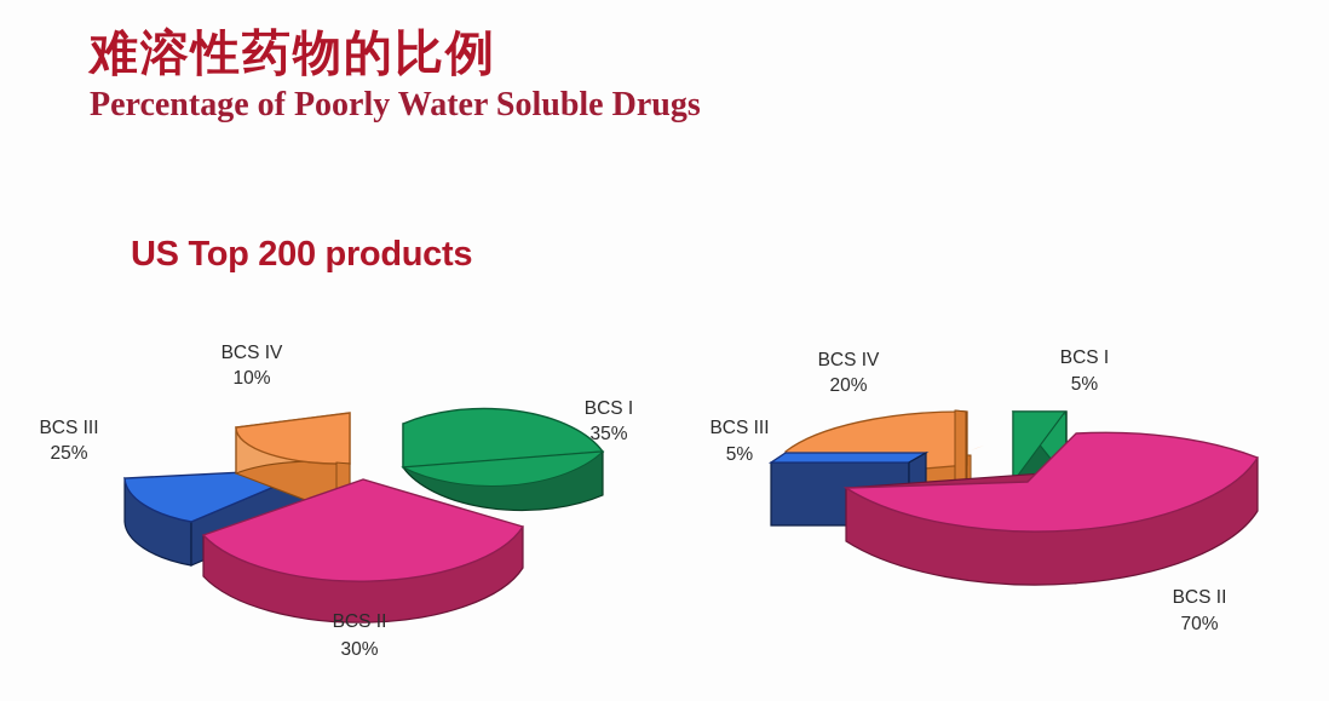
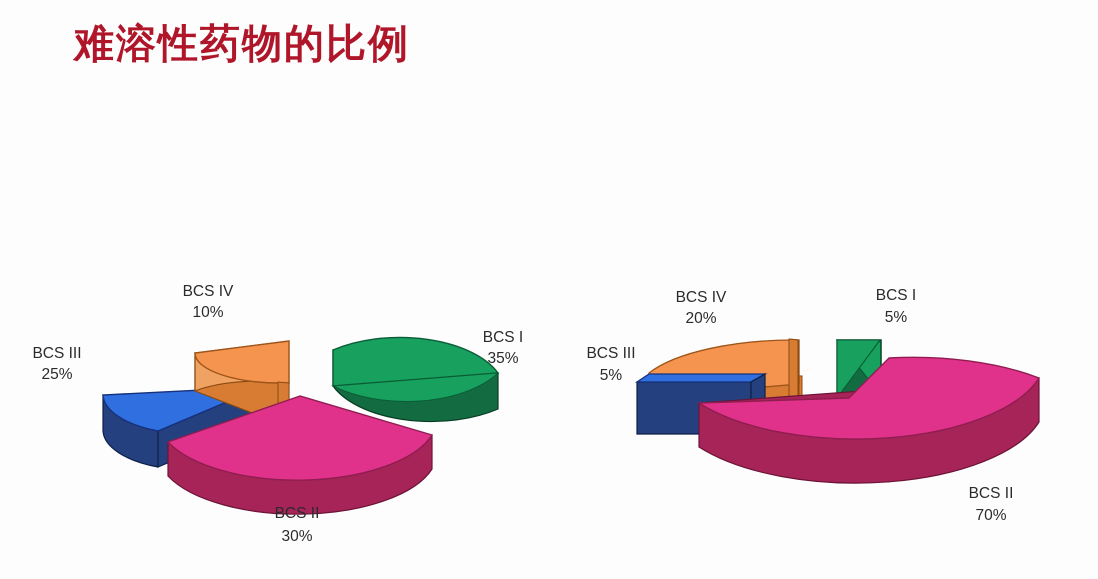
  难溶性药物的比例
- Percentage of Poorly Water Soluble Drugs
- US Top 200 products
  BCS III
  25%
  BCS IV
  10%
  BCS I
  35%
  BCS II
  30%
  BCS IV
  20%
  BCS III
  5%
  BCS I
  5%
  BCS II
  70%
